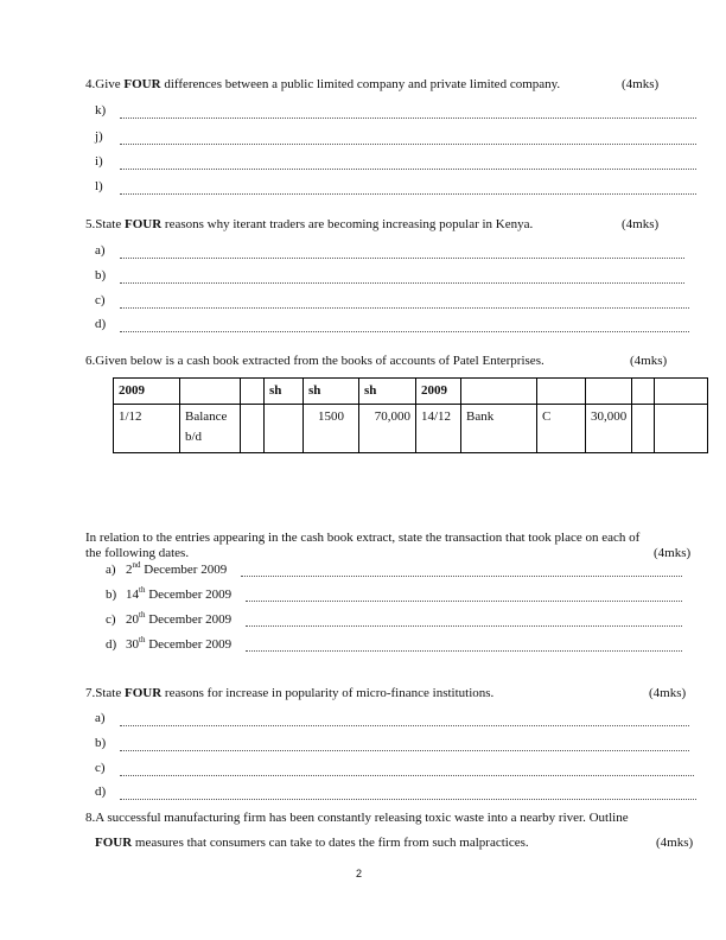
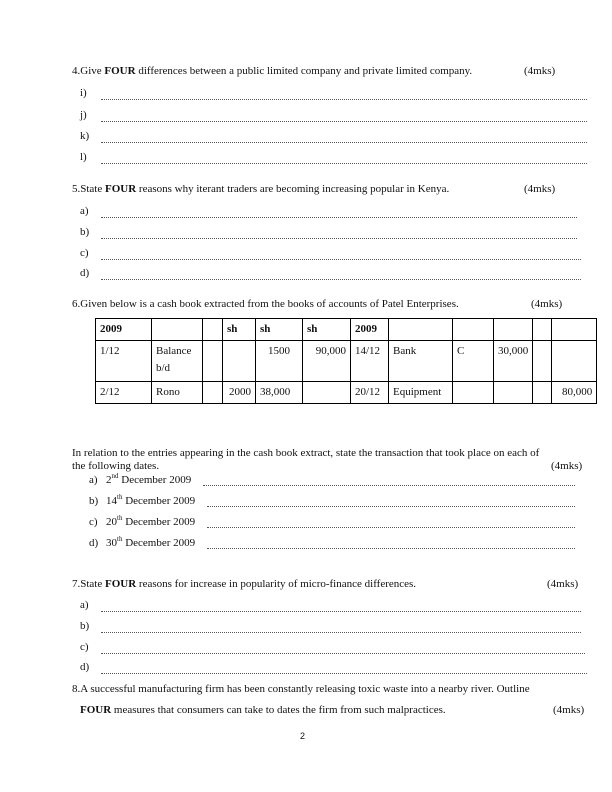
  4.Give FOUR differences between a public limited company and private limited company.
  (4mks)
- k)
+ i)
  j)
- i)
+ k)
  l)
  5.State FOUR reasons why iterant traders are becoming increasing popular in Kenya.
  (4mks)
  a)
  b)
  c)
  d)
  6.Given below is a cash book extracted from the books of accounts of Patel Enterprises.
  (4mks)
  2009			sh	sh	sh	2009
- 1/12	Balance b/d			1500	70,000	14/12	Bank	C	30,000
+ 1/12	Balance b/d			1500	90,000	14/12	Bank	C	30,000
+ 2/12	Rono		2000	38,000		20/12	Equipment				80,000
  In relation to the entries appearing in the cash book extract, state the transaction that took place on each of
  the following dates.
  (4mks)
  a) 2nd December 2009
  b) 14th December 2009
  c) 20th December 2009
  d) 30th December 2009
- 7.State FOUR reasons for increase in popularity of micro-finance institutions.
+ 7.State FOUR reasons for increase in popularity of micro-finance differences.
  (4mks)
  a)
  b)
  c)
  d)
  8.A successful manufacturing firm has been constantly releasing toxic waste into a nearby river. Outline
  FOUR measures that consumers can take to dates the firm from such malpractices.
  (4mks)
  2
